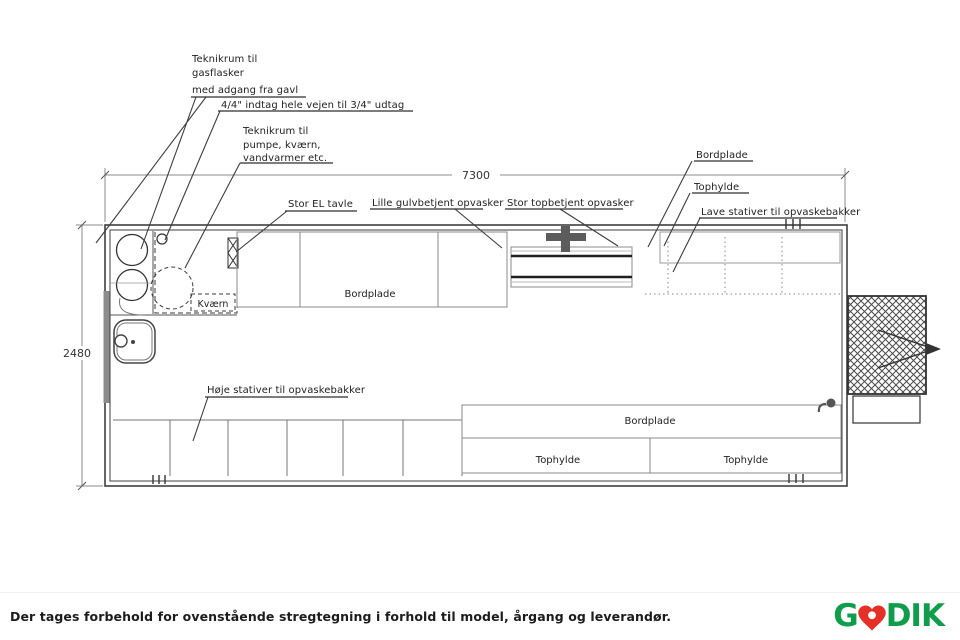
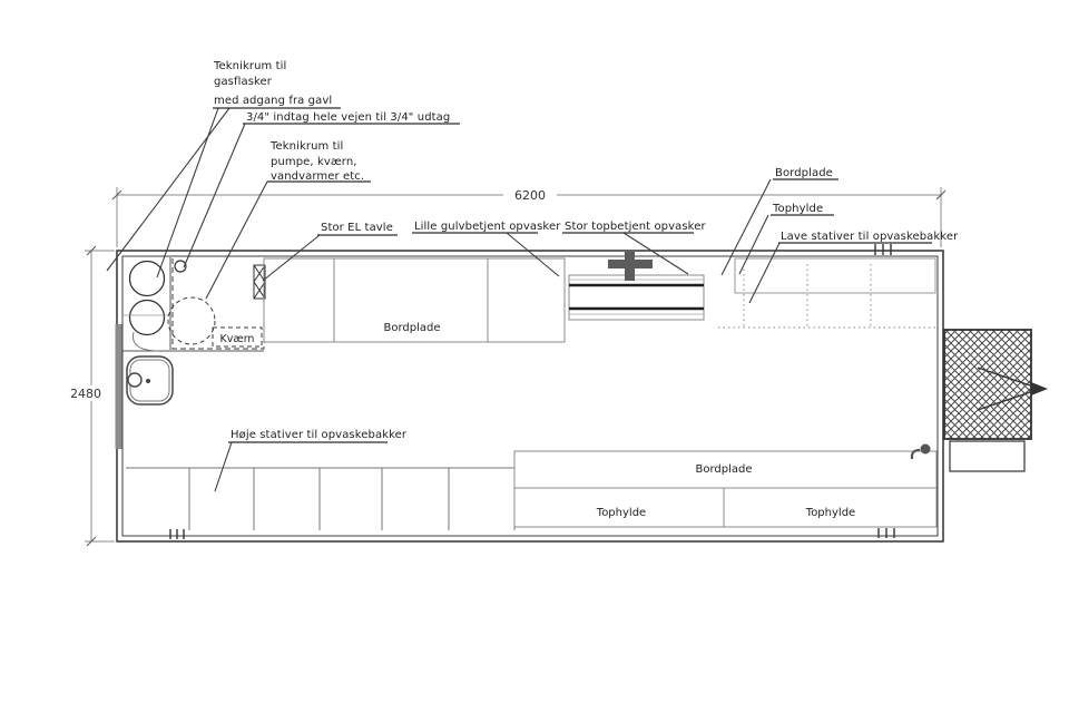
- 7300
+ 6200
  2480
  Kværn
  Bordplade
  Bordplade
  Tophylde
  Tophylde
  Teknikrum til
  gasflasker
  med adgang fra gavl
- 4/4" indtag hele vejen til 3/4" udtag
+ 3/4" indtag hele vejen til 3/4" udtag
  Teknikrum til
  pumpe, kværn,
  vandvarmer etc.
  Stor EL tavle
  Lille gulvbetjent opvasker
  Stor topbetjent opvasker
  Bordplade
  Tophylde
  Lave stativer til opvaskebakker
  Høje stativer til opvaskebakker
- Der tages forbehold for ovenstående stregtegning i forhold til model, årgang og leverandør.
- G
- DIK
